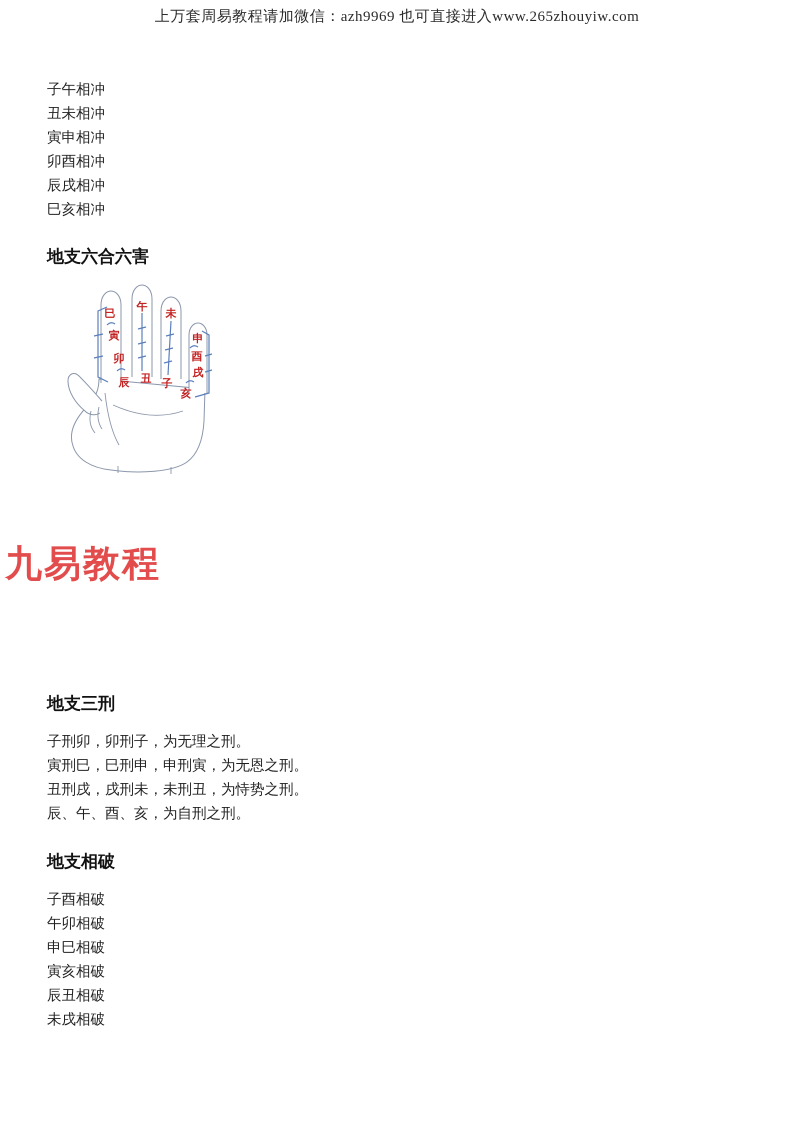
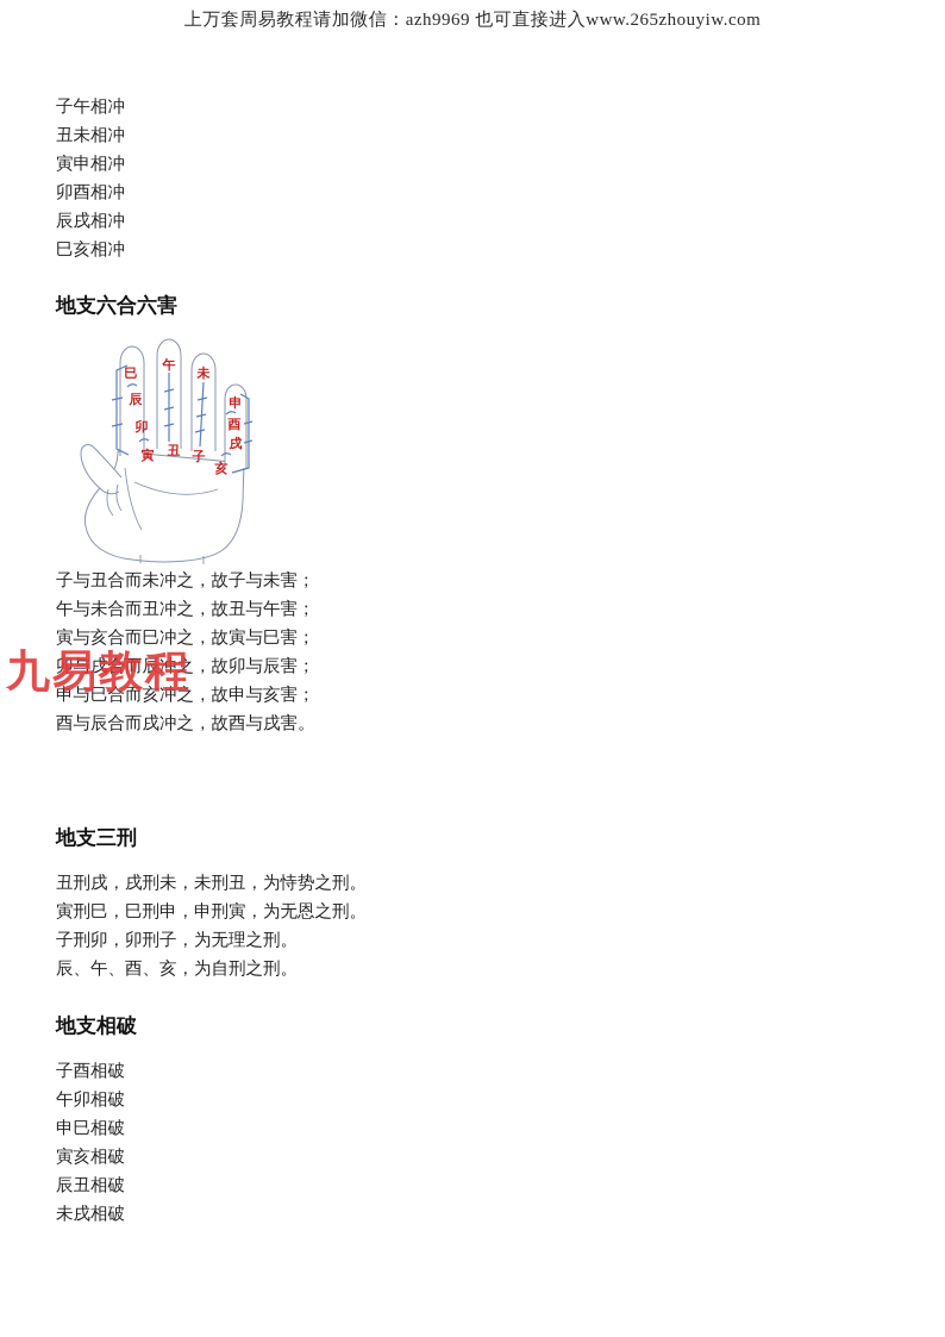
  上万套周易教程请加微信：azh9969 也可直接进入www.265zhouyiw.com
  子午相冲
  丑未相冲
  寅申相冲
  卯酉相冲
  辰戌相冲
  巳亥相冲
  地支六合六害
  巳
- 寅
+ 辰
  卯
- 辰
+ 寅
  午
  丑
  未
  子
  申
  酉
  戌
  亥
+ 子与丑合而未冲之，故子与未害；
+ 午与未合而丑冲之，故丑与午害；
+ 寅与亥合而巳冲之，故寅与巳害；
+ 卯与戌合而辰冲之，故卯与辰害；
+ 申与巳合而亥冲之，故申与亥害；
+ 酉与辰合而戌冲之，故酉与戌害。
  九易教程
  地支三刑
- 子刑卯，卯刑子，为无理之刑。
+ 丑刑戌，戌刑未，未刑丑，为恃势之刑。
  寅刑巳，巳刑申，申刑寅，为无恩之刑。
- 丑刑戌，戌刑未，未刑丑，为恃势之刑。
+ 子刑卯，卯刑子，为无理之刑。
  辰、午、酉、亥，为自刑之刑。
  地支相破
  子酉相破
  午卯相破
  申巳相破
  寅亥相破
  辰丑相破
  未戌相破
